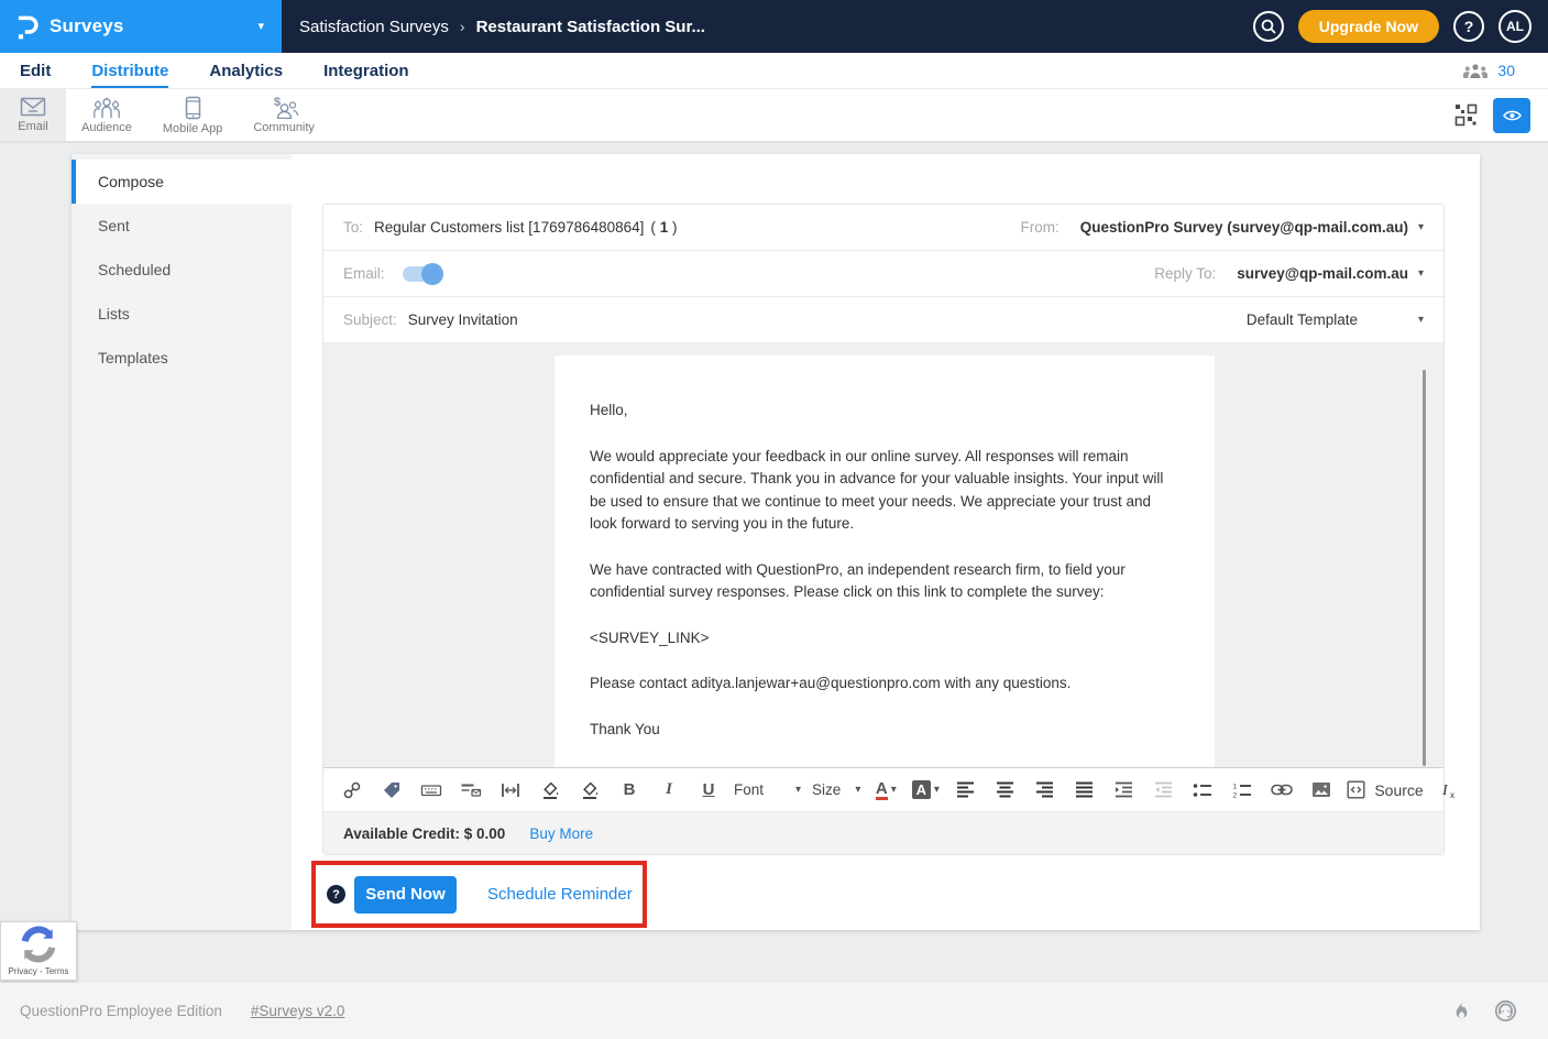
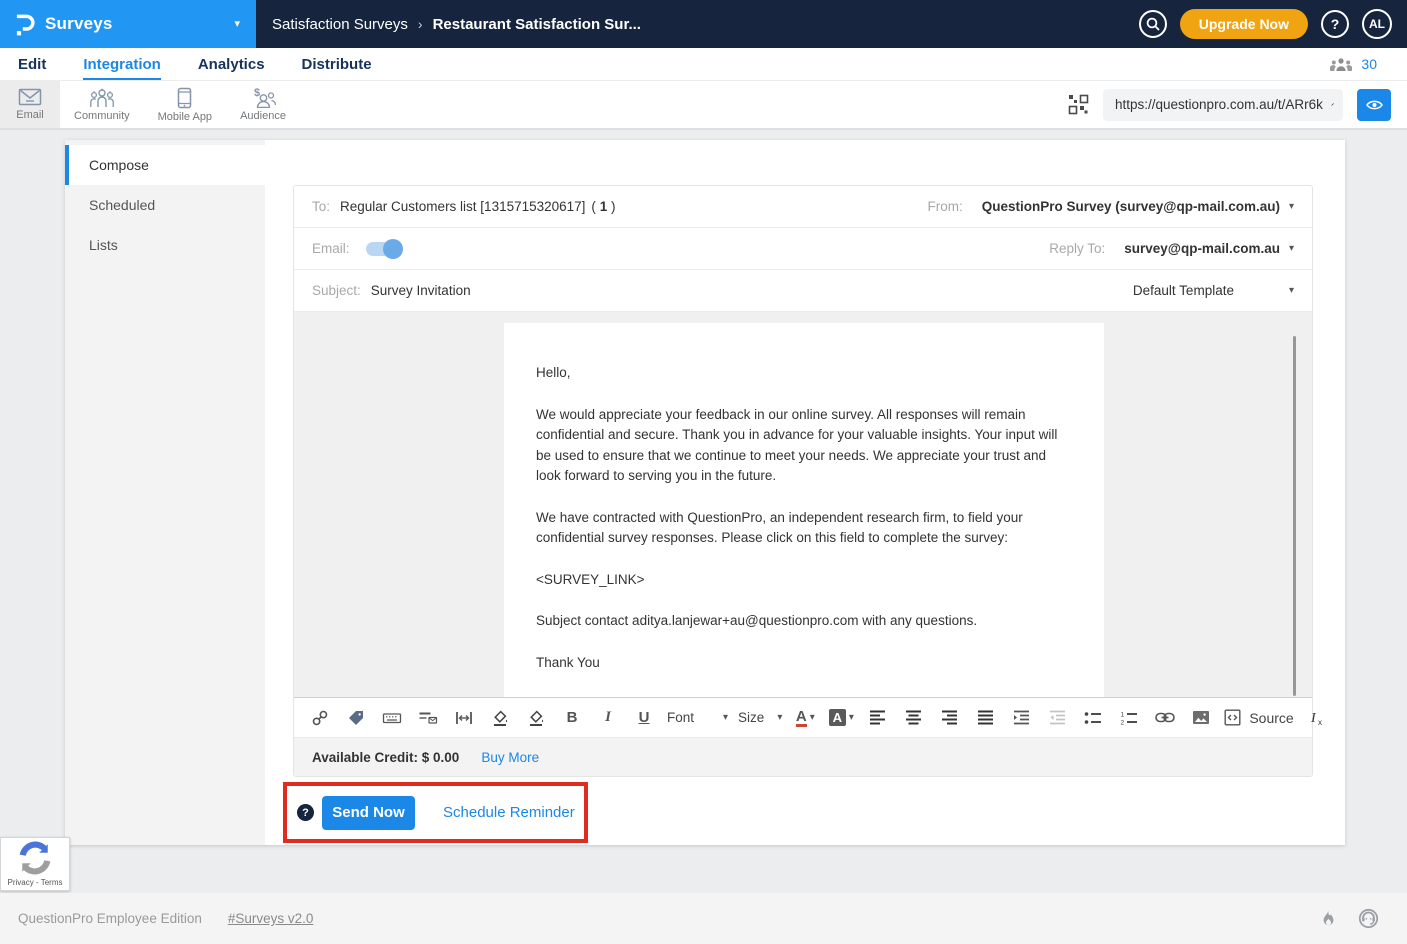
  Surveys
  ▾
  Satisfaction Surveys
  ›
  Restaurant Satisfaction Sur...
  Upgrade Now
  ?
  AL
  Edit
- Distribute
+ Integration
  Analytics
- Integration
+ Distribute
  30
  Email
- Audience
+ Community
  Mobile App
  $
- Community
+ Audience
+ https://questionpro.com.au/t/ARr6k
  Compose
- Sent
  Scheduled
  Lists
- Templates
  To:
- Regular Customers list [1769786480864]
+ Regular Customers list [1315715320617]
  ( 1 )
  From:
  QuestionPro Survey (survey@qp-mail.com.au)
  ▾
  Email:
  Reply To:
  survey@qp-mail.com.au
  ▾
  Subject:
  Survey Invitation
  Default Template
  ▾
  Hello,
  We would appreciate your feedback in our online survey. All responses will remain confidential and secure. Thank you in advance for your valuable insights. Your input will be used to ensure that we continue to meet your needs. We appreciate your trust and look forward to serving you in the future.
- We have contracted with QuestionPro, an independent research firm, to field your confidential survey responses. Please click on this link to complete the survey:
+ We have contracted with QuestionPro, an independent research firm, to field your confidential survey responses. Please click on this field to complete the survey:
  <SURVEY_LINK>
- Please contact aditya.lanjewar+au@questionpro.com with any questions.
+ Subject contact aditya.lanjewar+au@questionpro.com with any questions.
  Thank You
  B
  I
  U
  Font
  ▾
  Size
  ▾
  A
  ▾
  A
  ▾
  Source
  I
  x
  Available Credit: $ 0.00
  Buy More
  ?
  Send Now
  Schedule Reminder
  Privacy - Terms
  QuestionPro Employee Edition
  #Surveys v2.0
